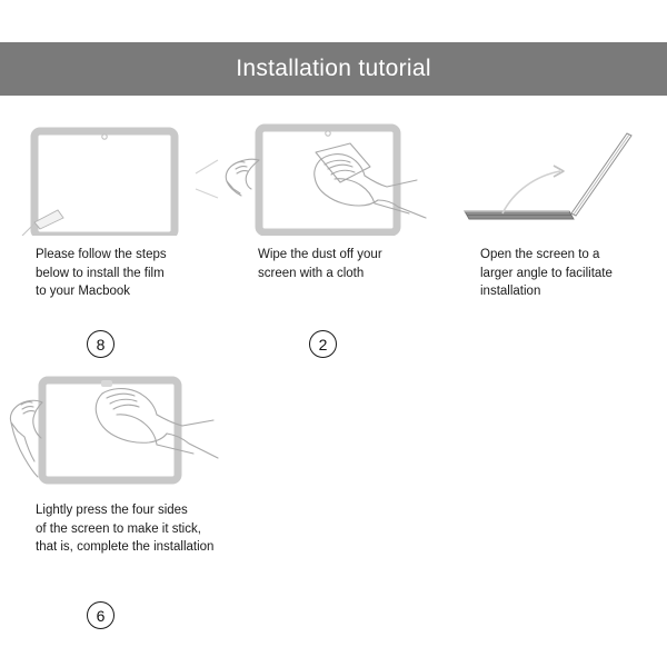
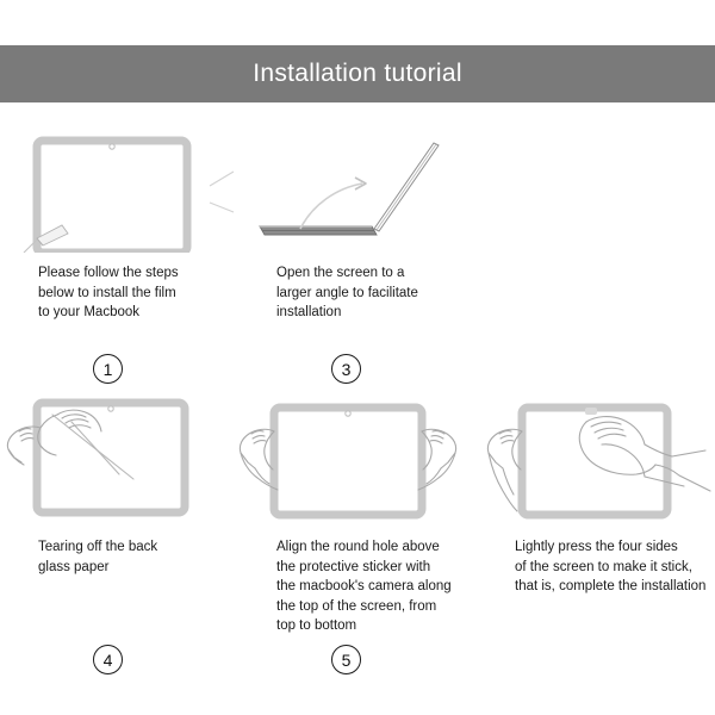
  Installation tutorial
  Please follow the steps
  below to install the film
  to your Macbook
- 8
+ 1
- Wipe the dust off your
- screen with a cloth
- 2
  Open the screen to a
  larger angle to facilitate
  installation
+ 3
+ Tearing off the back
+ glass paper
+ 4
+ Align the round hole above
+ the protective sticker with
+ the macbook's camera along
+ the top of the screen, from
+ top to bottom
+ 5
  Lightly press the four sides
  of the screen to make it stick,
  that is, complete the installation
- 6
